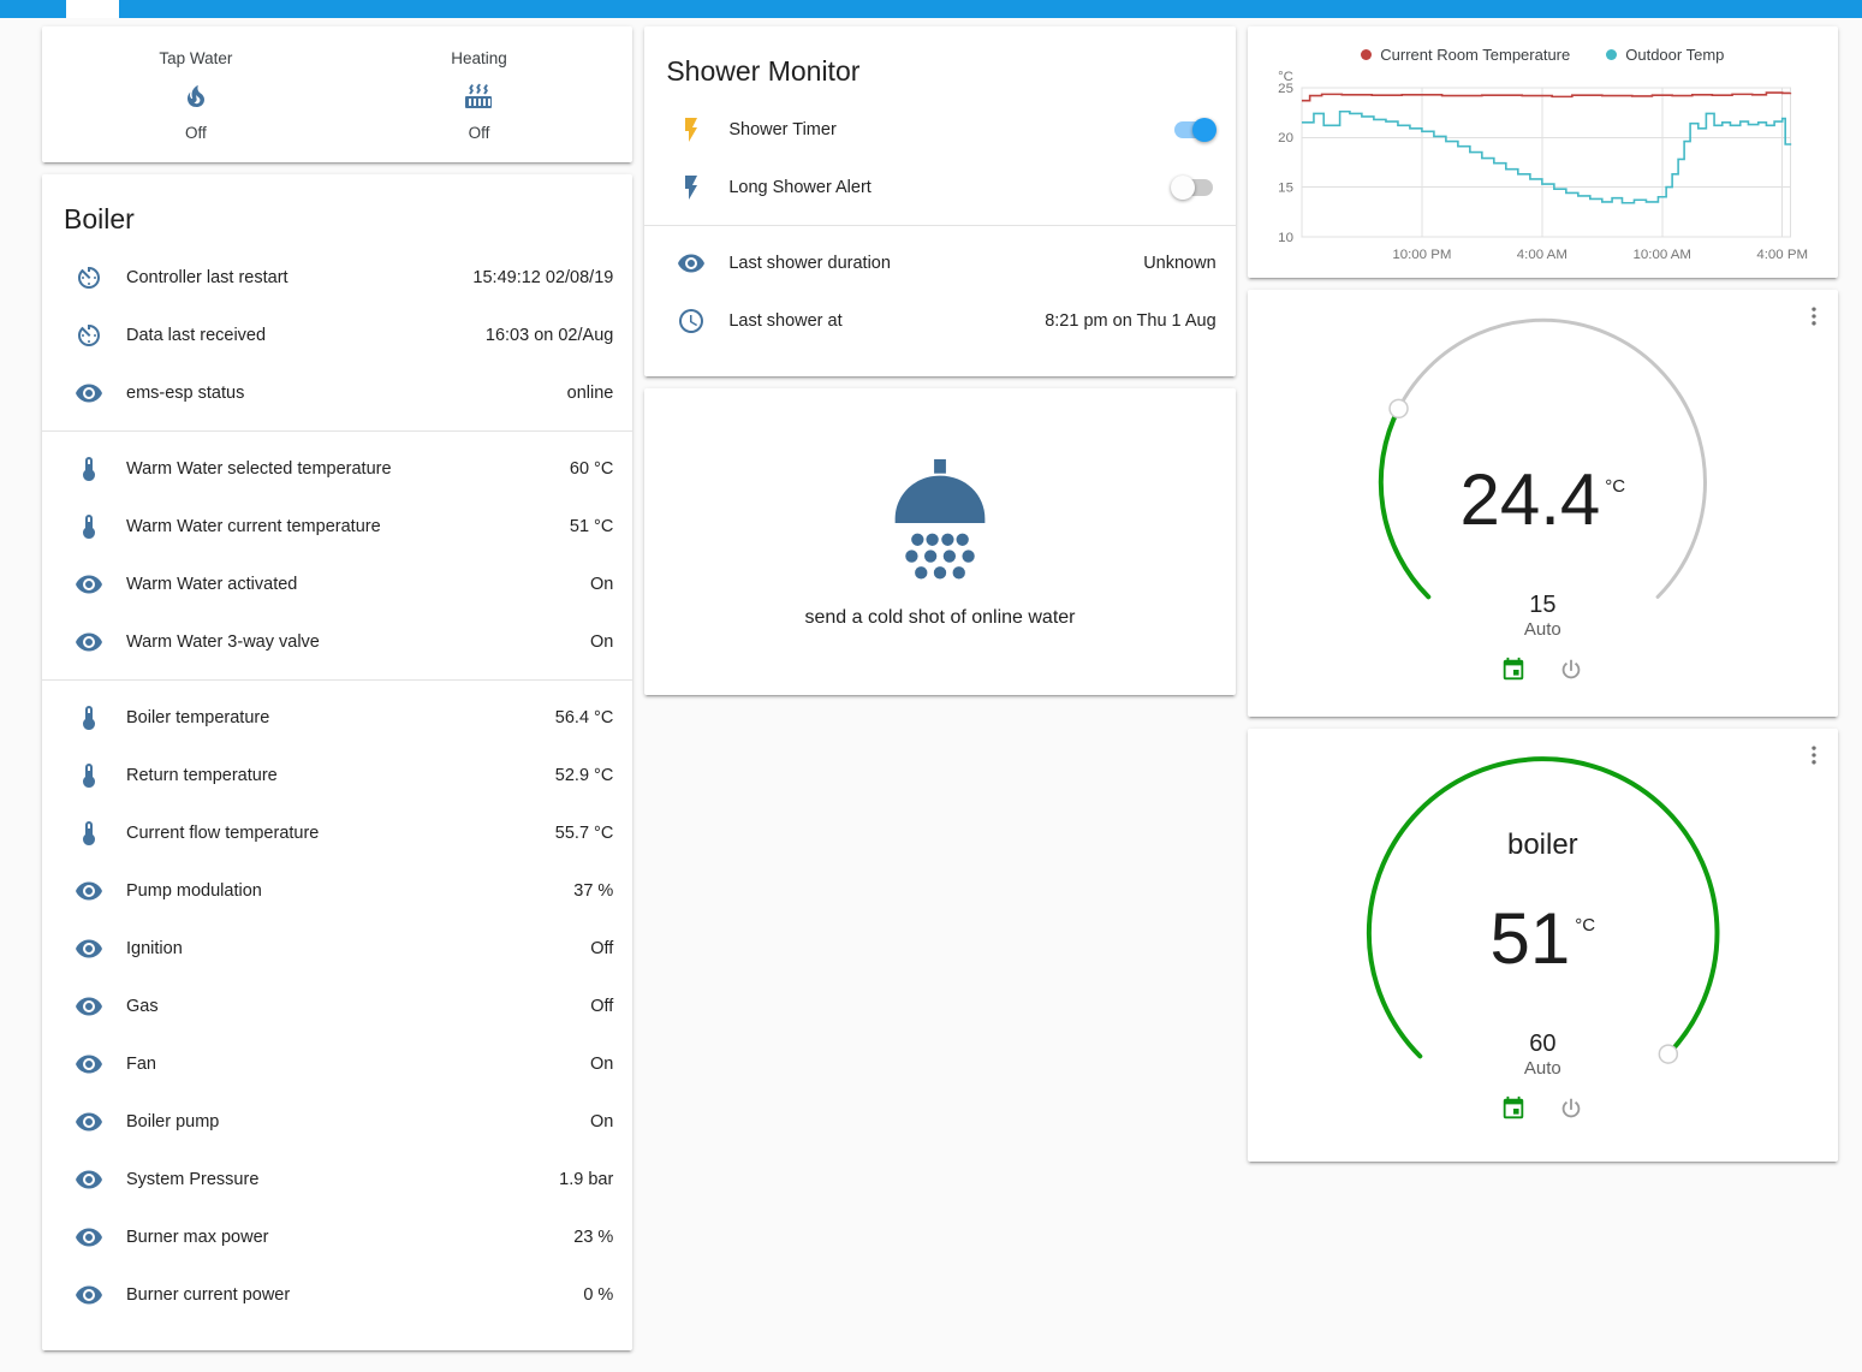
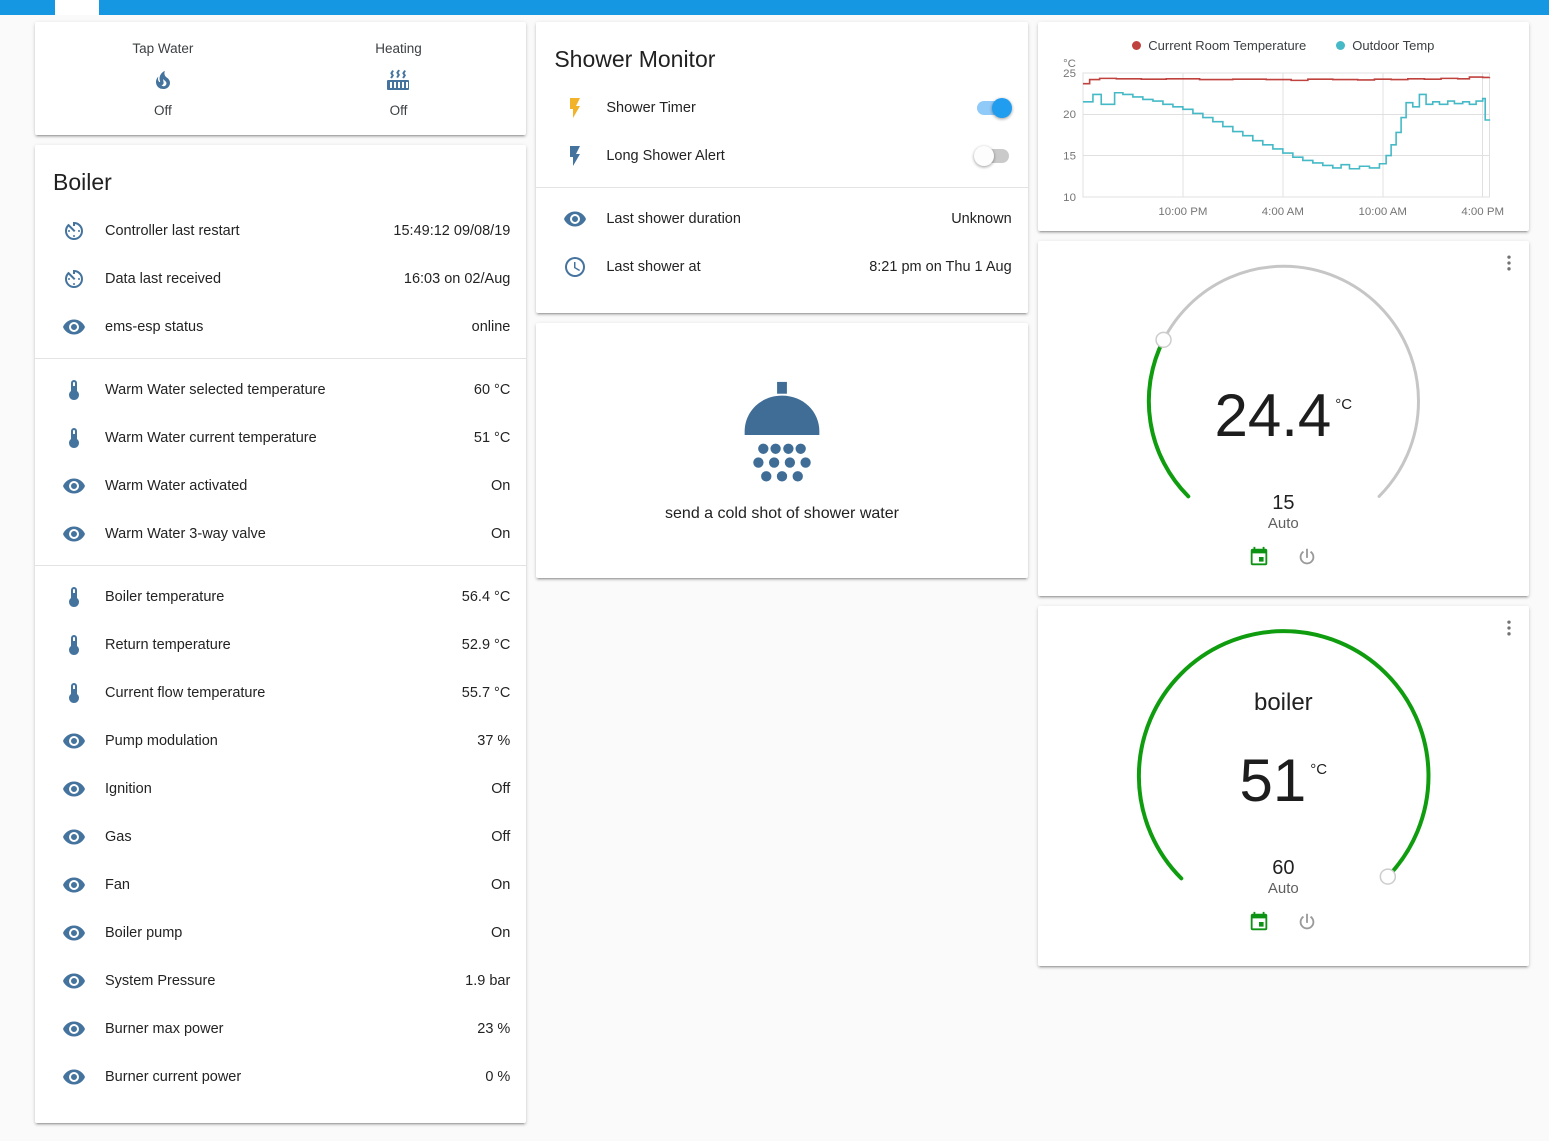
  Tap Water
  Off
  Heating
  Off
  Boiler
  Controller last restart
- 15:49:12 02/08/19
+ 15:49:12 09/08/19
  Data last received
  16:03 on 02/Aug
  ems-esp status
  online
  Warm Water selected temperature
  60 °C
  Warm Water current temperature
  51 °C
  Warm Water activated
  On
  Warm Water 3-way valve
  On
  Boiler temperature
  56.4 °C
  Return temperature
  52.9 °C
  Current flow temperature
  55.7 °C
  Pump modulation
  37 %
  Ignition
  Off
  Gas
  Off
  Fan
  On
  Boiler pump
  On
  System Pressure
  1.9 bar
  Burner max power
  23 %
  Burner current power
  0 %
  Shower Monitor
  Shower Timer
  Long Shower Alert
  Last shower duration
  Unknown
  Last shower at
  8:21 pm on Thu 1 Aug
- send a cold shot of online water
+ send a cold shot of shower water
  Current Room Temperature
  Outdoor Temp
  25
  20
  15
  10
  10:00 PM
  4:00 AM
  10:00 AM
  4:00 PM
  °C
  24.4 °C
  15
  Auto
  boiler
  51 °C
  60
  Auto
